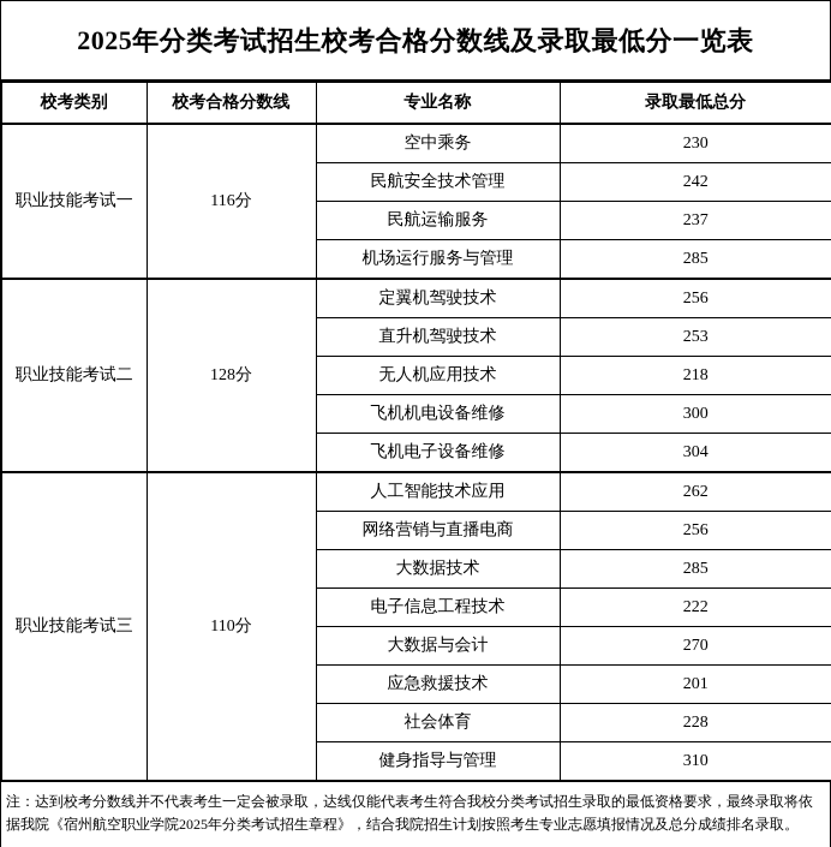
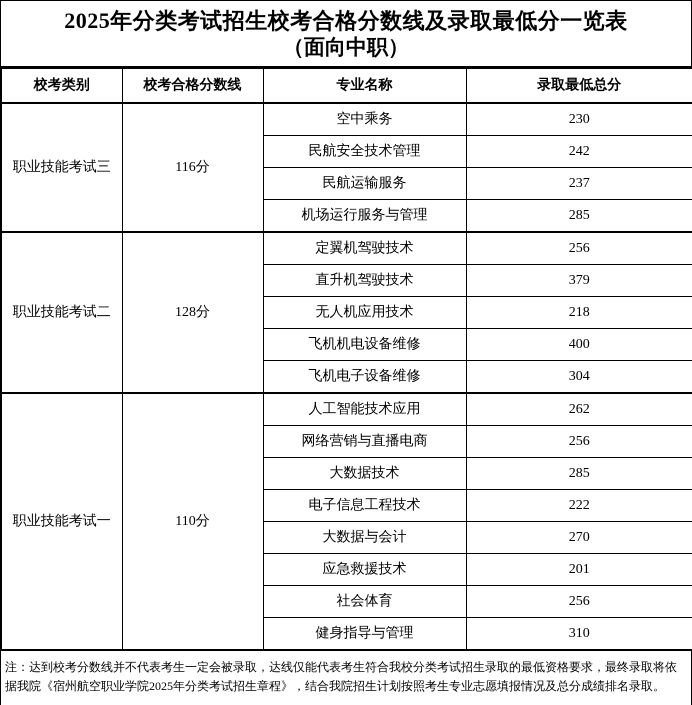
  2025年分类考试招生校考合格分数线及录取最低分一览表
+ （面向中职）
  校考类别	校考合格分数线	专业名称	录取最低总分
- 职业技能考试一	116分	空中乘务	230
+ 职业技能考试三	116分	空中乘务	230
  民航安全技术管理	242
  民航运输服务	237
  机场运行服务与管理	285
  职业技能考试二	128分	定翼机驾驶技术	256
- 直升机驾驶技术	253
+ 直升机驾驶技术	379
  无人机应用技术	218
- 飞机机电设备维修	300
+ 飞机机电设备维修	400
  飞机电子设备维修	304
- 职业技能考试三	110分	人工智能技术应用	262
+ 职业技能考试一	110分	人工智能技术应用	262
  网络营销与直播电商	256
  大数据技术	285
  电子信息工程技术	222
  大数据与会计	270
  应急救援技术	201
- 社会体育	228
+ 社会体育	256
  健身指导与管理	310
  注：达到校考分数线并不代表考生一定会被录取，达线仅能代表考生符合我校分类考试招生录取的最低资格要求，最终录取将依据我院《宿州航空职业学院2025年分类考试招生章程》，结合我院招生计划按照考生专业志愿填报情况及总分成绩排名录取。
